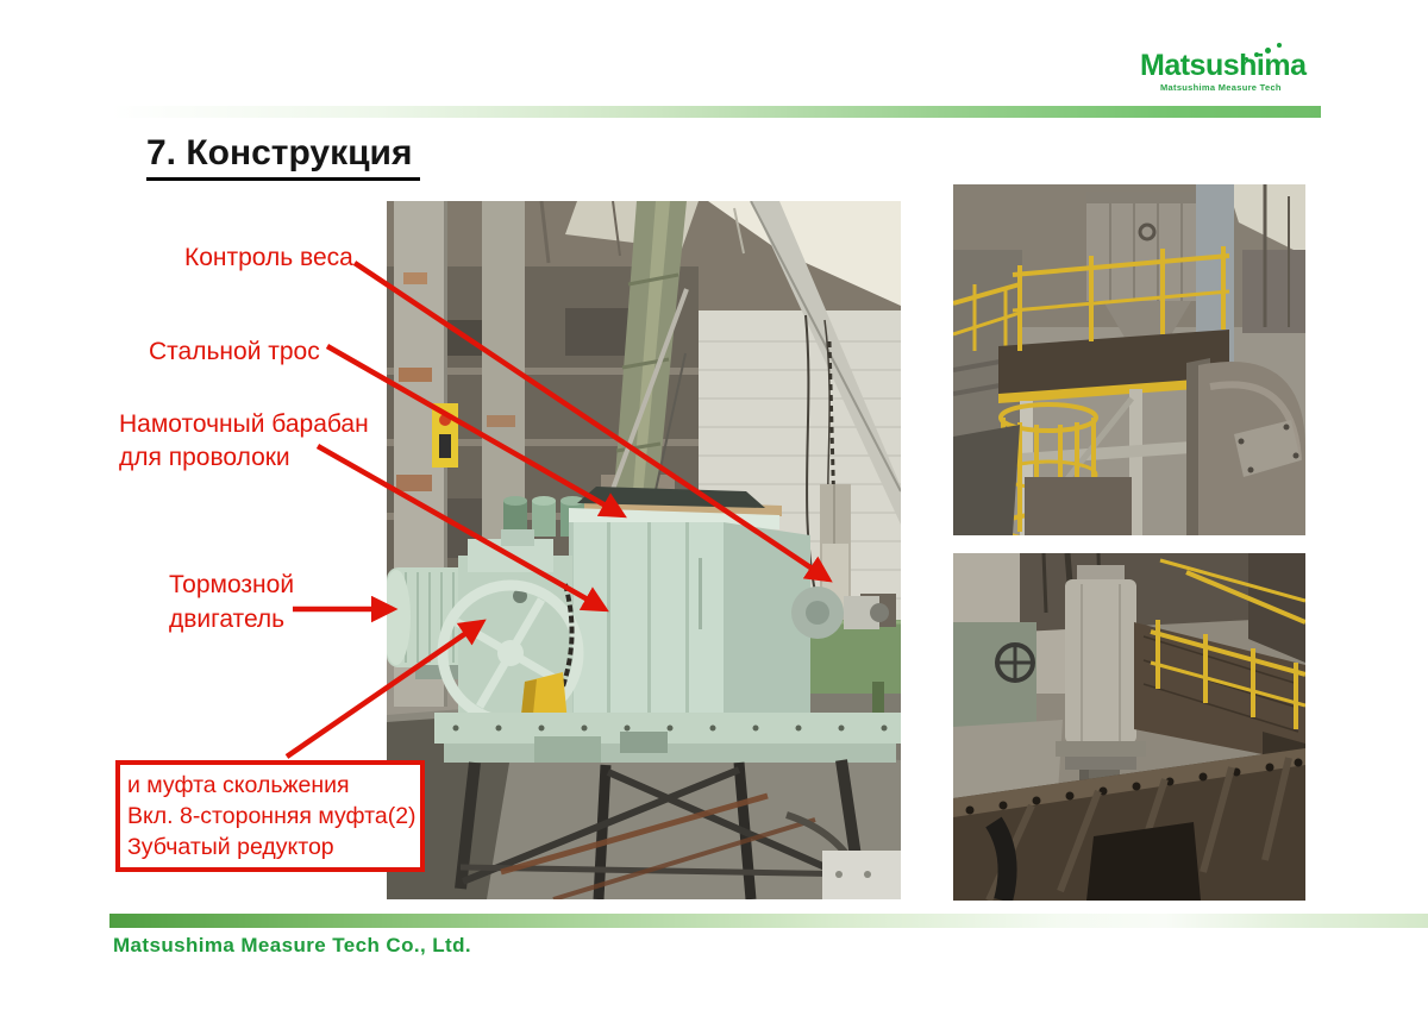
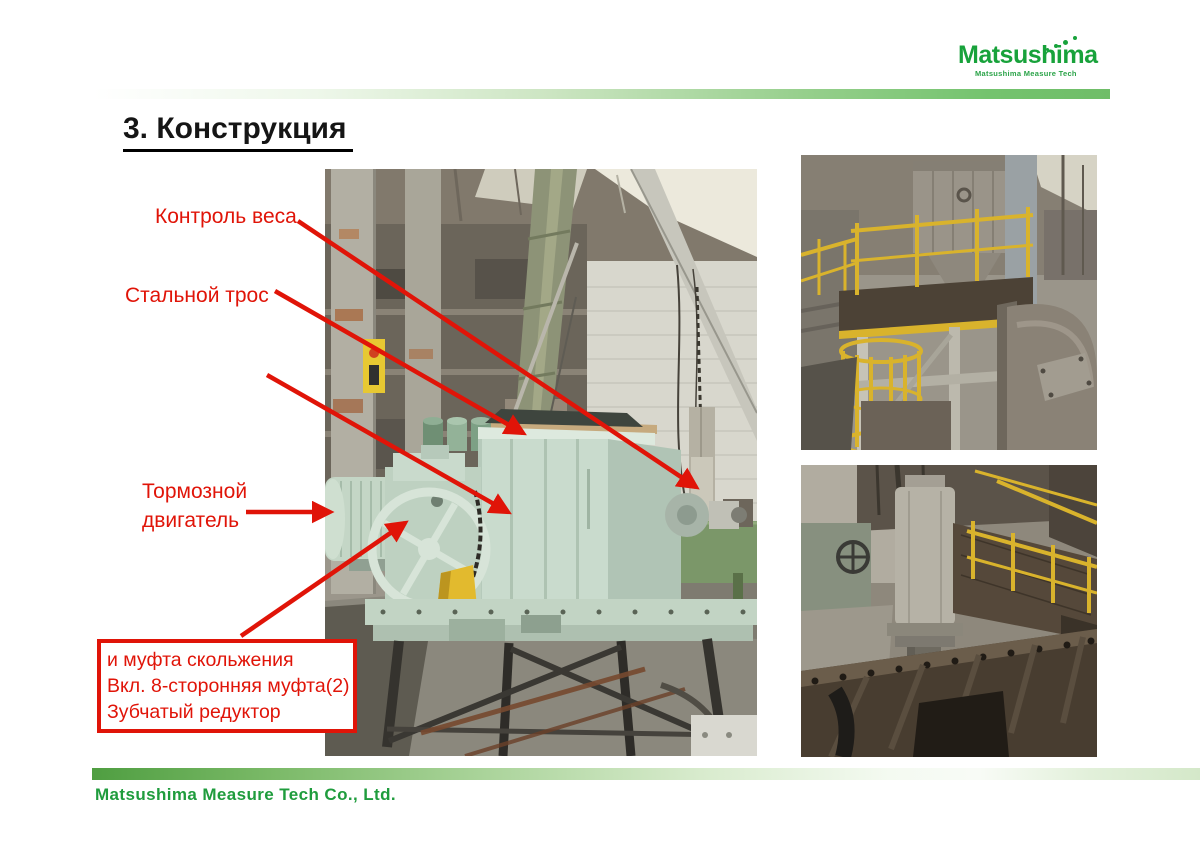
  Matsushima
  Matsushima Measure Tech
- 7. Конструкция
+ 3. Конструкция
  Контроль веса
  Стальной трос
- Намоточный барабан
- для проволоки
  Тормозной
  двигатель
  и муфта скольжения
  Вкл. 8-сторонняя муфта(2)
  Зубчатый редуктор
  Matsushima Measure Tech Co., Ltd.
